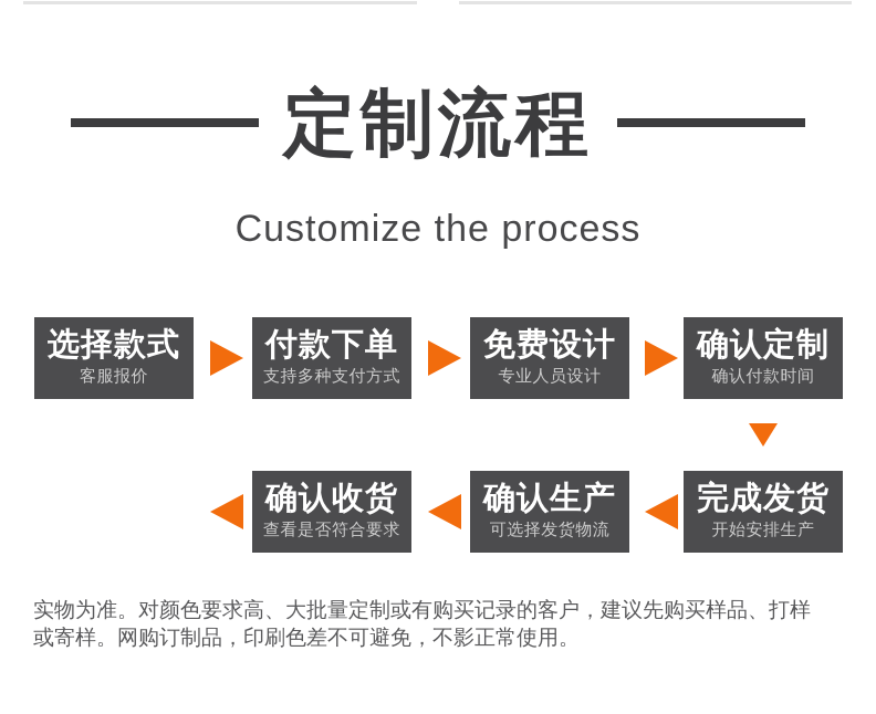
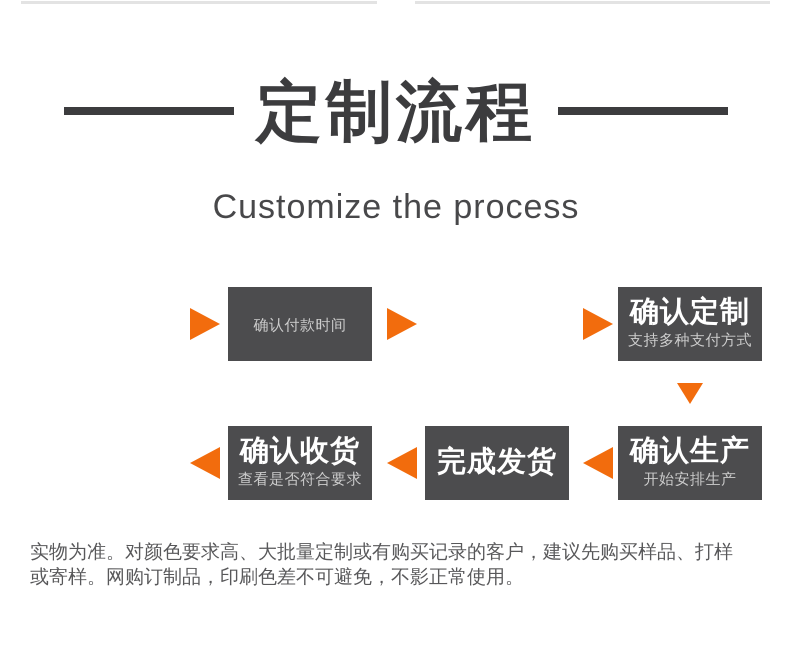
  定制流程
  Customize the process
- 选择款式
- 客服报价
- 付款下单
- 支持多种支付方式
+ 确认付款时间
- 免费设计
- 专业人员设计
  确认定制
- 确认付款时间
+ 支持多种支付方式
  确认收货
  查看是否符合要求
- 确认生产
+ 完成发货
- 可选择发货物流
- 完成发货
+ 确认生产
  开始安排生产
  实物为准。对颜色要求高、大批量定制或有购买记录的客户，建议先购买样品、打样
  或寄样。网购订制品，印刷色差不可避免，不影正常使用。
